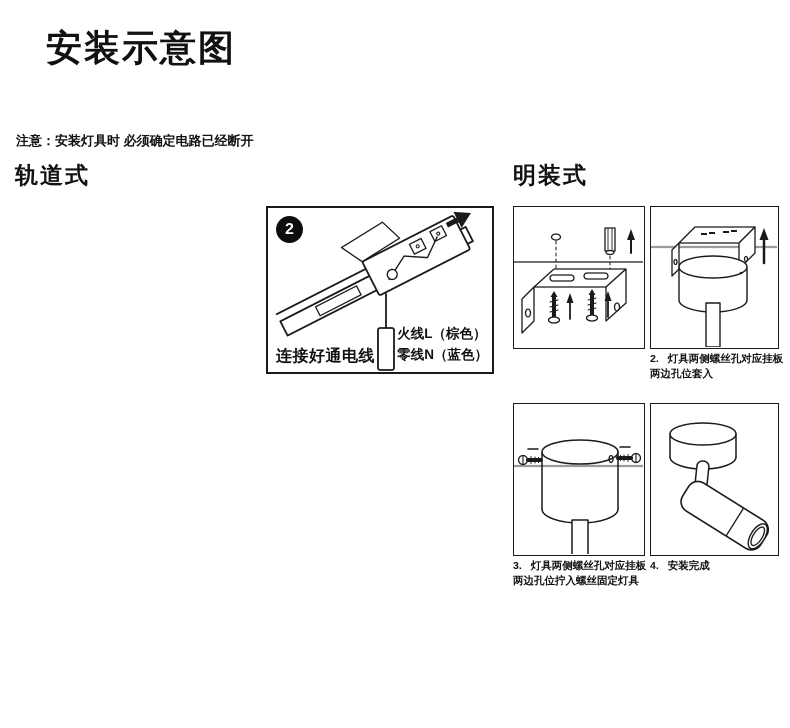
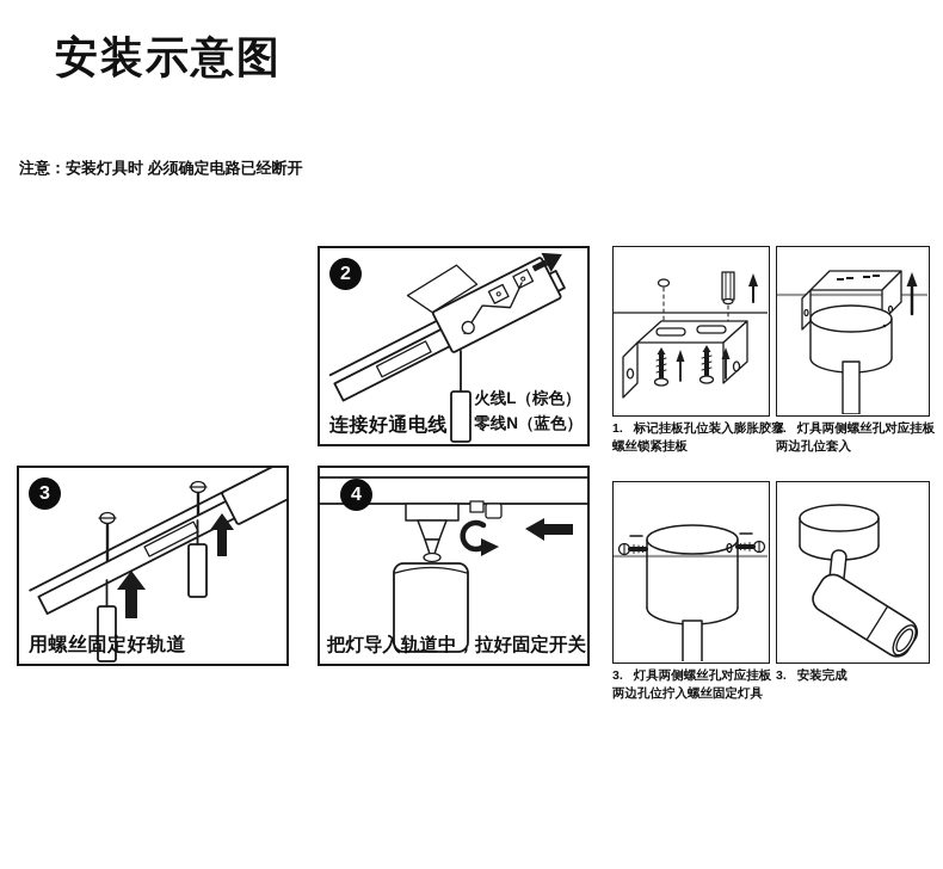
  安装示意图
  注意：安装灯具时 必须确定电路已经断开
- 轨道式
- 明装式
  2
  连接好通电线
  火线L（棕色）
  零线N（蓝色）
+ 3
+ 用螺丝固定好轨道
+ 4
+ 把灯导入轨道中，拉好固定开关
+ 1. 标记挂板孔位装入膨胀胶塞
+ 螺丝锁紧挂板
  2. 灯具两侧螺丝孔对应挂板
  两边孔位套入
  3. 灯具两侧螺丝孔对应挂板
  两边孔位拧入螺丝固定灯具
- 4. 安装完成
+ 3. 安装完成
